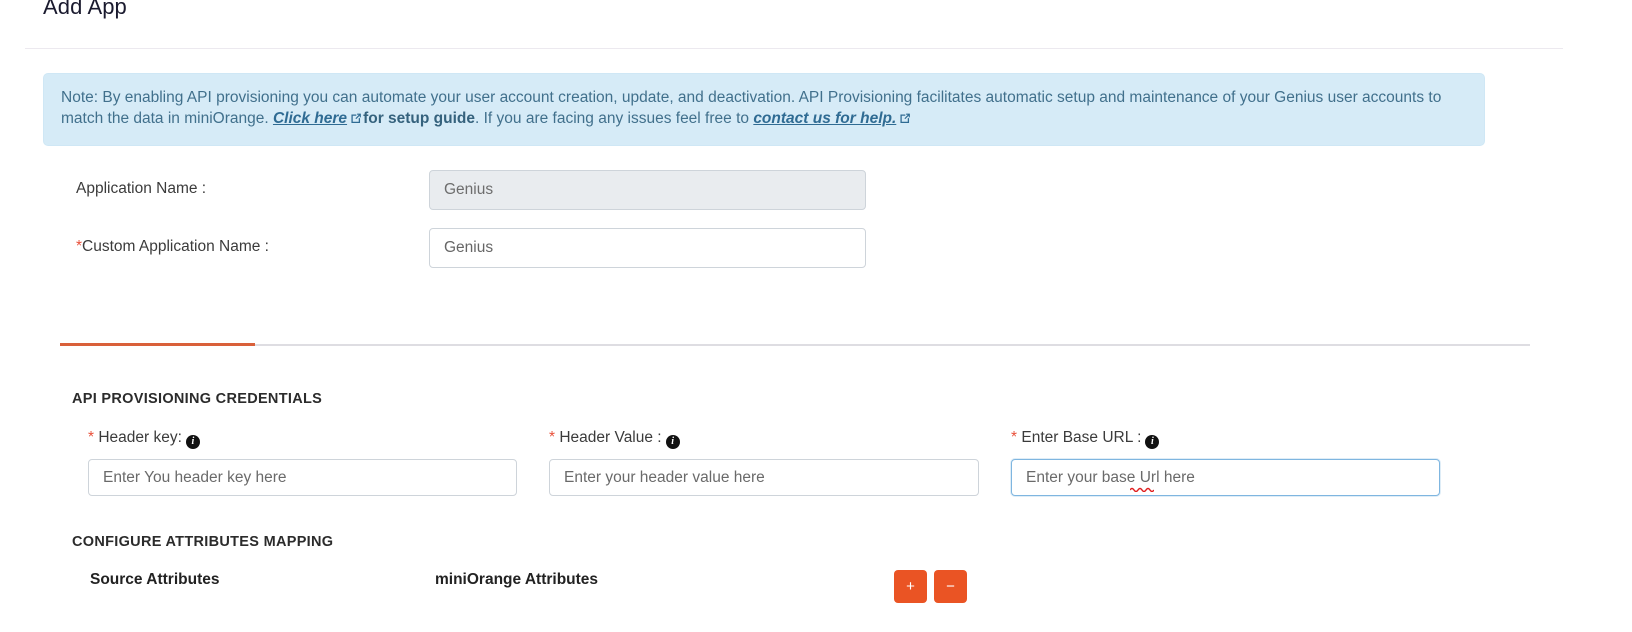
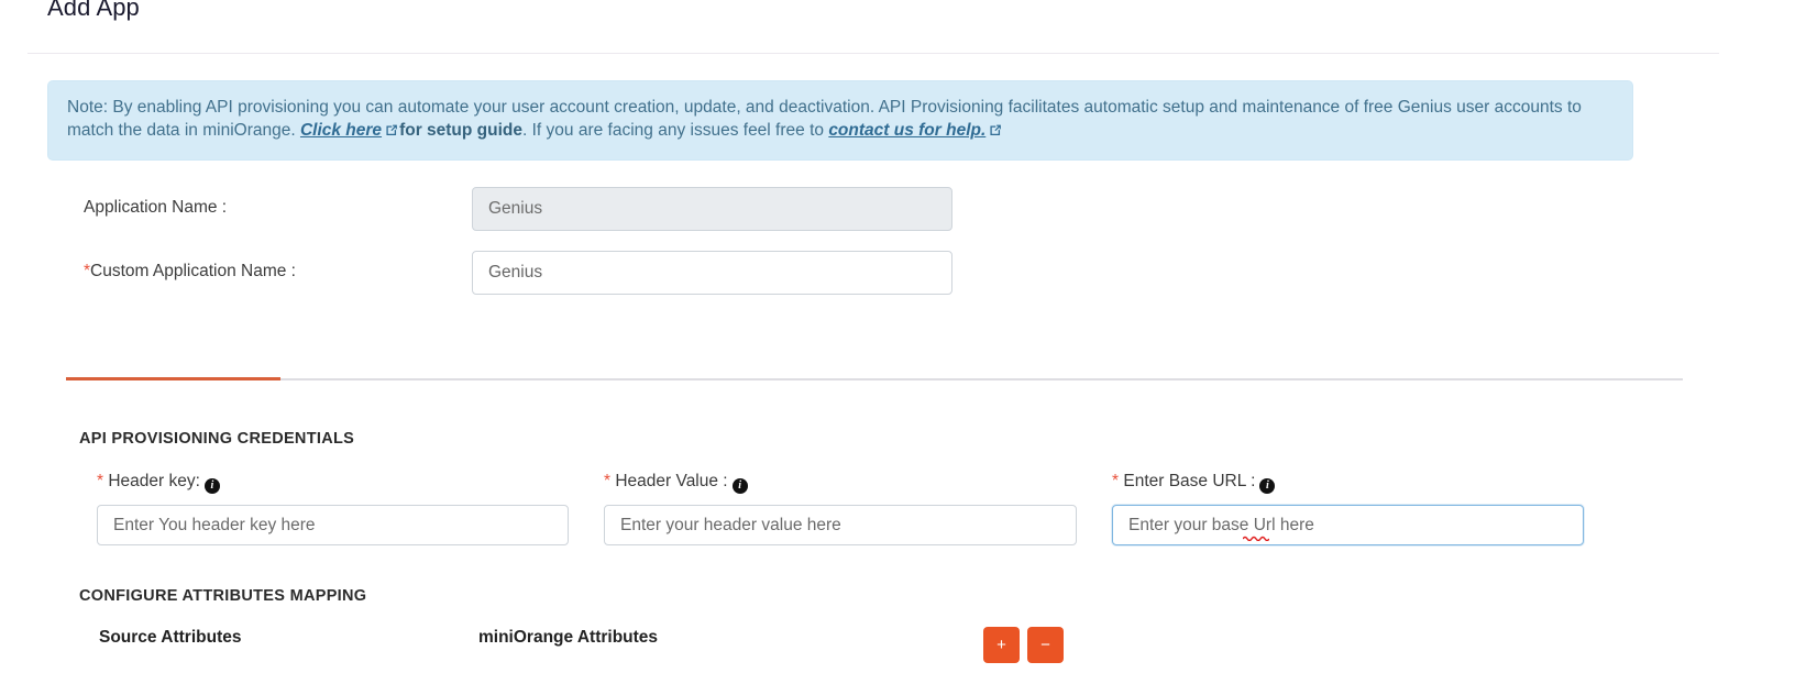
  Add App
- Note: By enabling API provisioning you can automate your user account creation, update, and deactivation. API Provisioning facilitates automatic setup and maintenance of your Genius user accounts to match the data in miniOrange. Click here for setup guide. If you are facing any issues feel free to contact us for help.
+ Note: By enabling API provisioning you can automate your user account creation, update, and deactivation. API Provisioning facilitates automatic setup and maintenance of free Genius user accounts to match the data in miniOrange. Click here for setup guide. If you are facing any issues feel free to contact us for help.
  Application Name :
  Genius
  *Custom Application Name :
  Genius
  API PROVISIONING CREDENTIALS
  * Header key: i
  Enter You header key here
  * Header Value : i
  Enter your header value here
  * Enter Base URL : i
  Enter your base Url here
  CONFIGURE ATTRIBUTES MAPPING
  Source Attributes
  miniOrange Attributes
  +
  −
